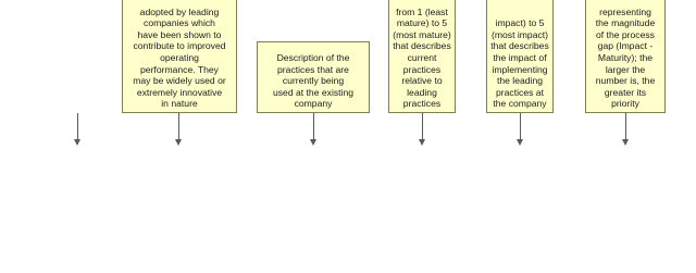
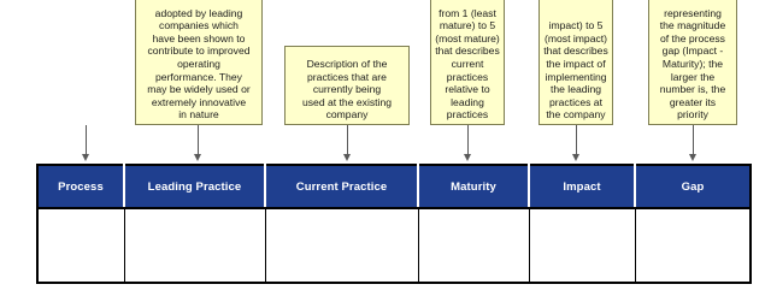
  adopted by leading
  companies which
  have been shown to
  contribute to improved
  operating
  performance. They
  may be widely used or
  extremely innovative
  in nature
  Description of the
  practices that are
  currently being
  used at the existing
  company
  from 1 (least
  mature) to 5
  (most mature)
  that describes
  current
  practices
  relative to
  leading
  practices
  impact) to 5
  (most impact)
  that describes
  the impact of
  implementing
  the leading
  practices at
  the company
  representing
  the magnitude
  of the process
  gap (Impact -
  Maturity); the
  larger the
  number is, the
  greater its
  priority
+ Process	Leading Practice	Current Practice	Maturity	Impact	Gap
